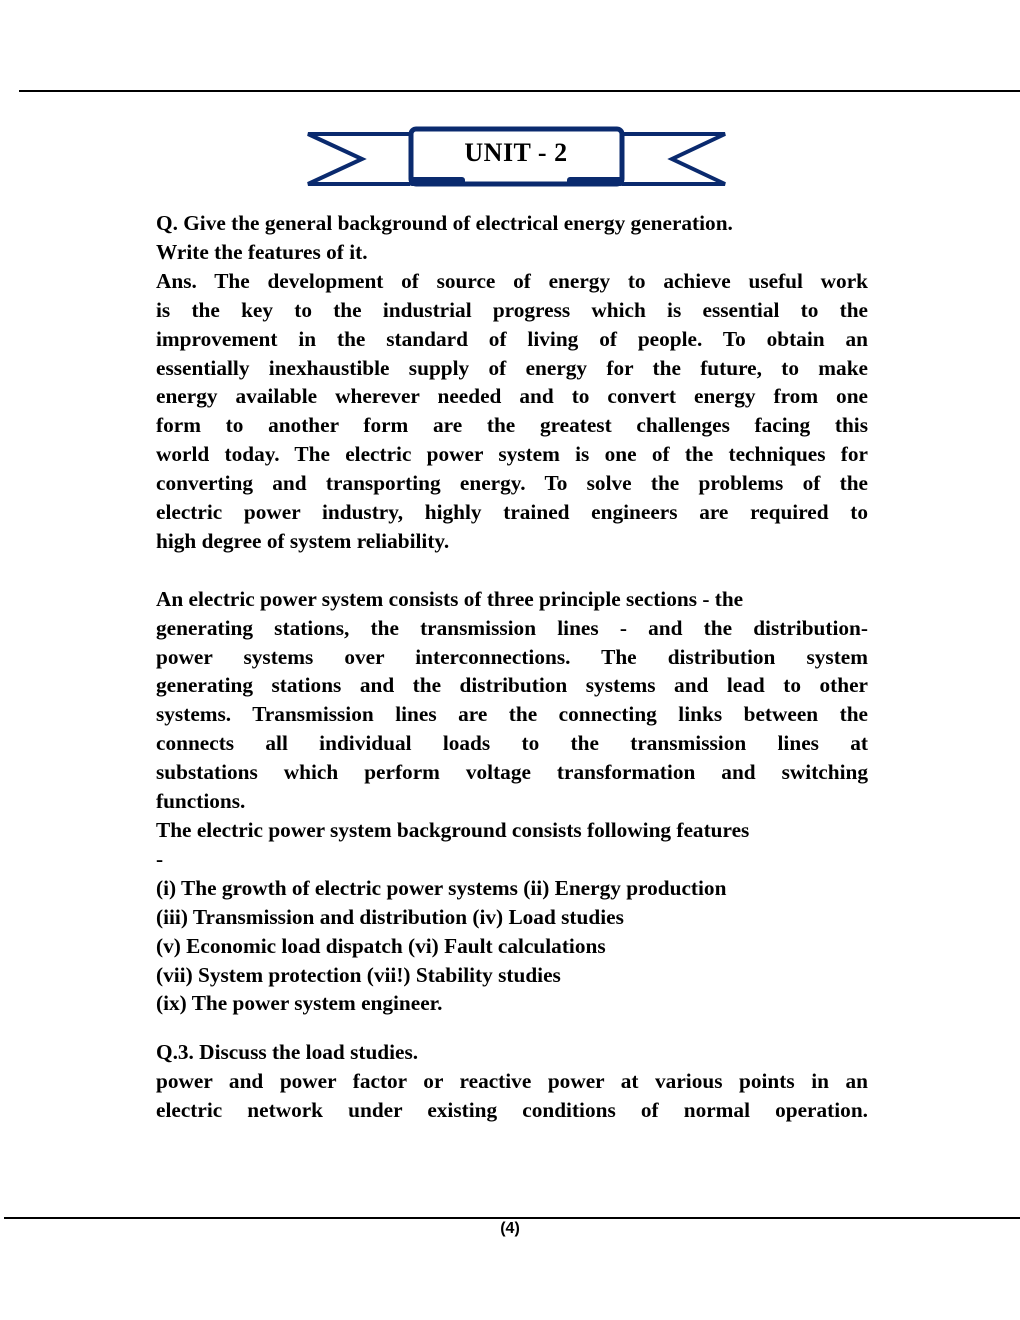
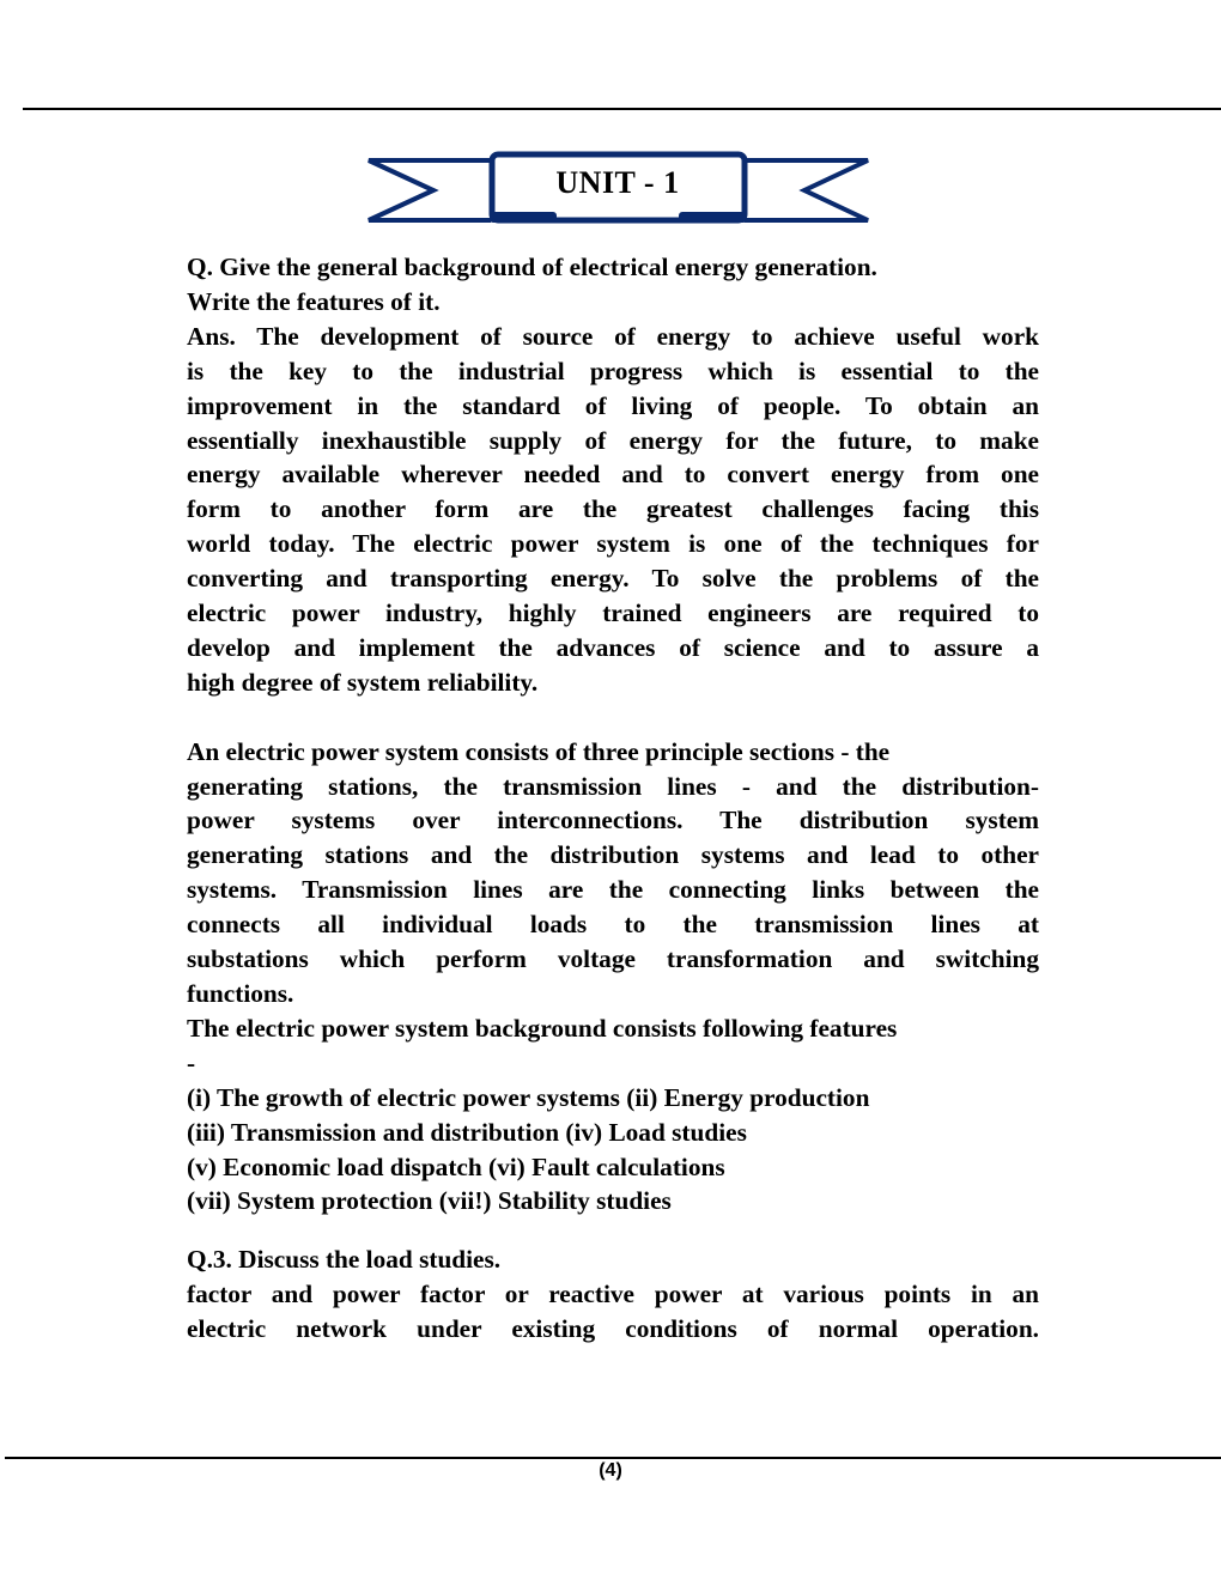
- UNIT - 2
+ UNIT - 1
  Q. Give the general background of electrical energy generation.
  Write the features of it.
  Ans. The development of source of energy to achieve useful work
  is the key to the industrial progress which is essential to the
  improvement in the standard of living of people. To obtain an
  essentially inexhaustible supply of energy for the future, to make
  energy available wherever needed and to convert energy from one
  form to another form are the greatest challenges facing this
  world today. The electric power system is one of the techniques for
  converting and transporting energy. To solve the problems of the
  electric power industry, highly trained engineers are required to
+ develop and implement the advances of science and to assure a
  high degree of system reliability.
  An electric power system consists of three principle sections - the
  generating stations, the transmission lines - and the distribution-
  power systems over interconnections. The distribution system
  generating stations and the distribution systems and lead to other
  systems. Transmission lines are the connecting links between the
  connects all individual loads to the transmission lines at
  substations which perform voltage transformation and switching
  functions.
  The electric power system background consists following features
  -
  (i) The growth of electric power systems (ii) Energy production
  (iii) Transmission and distribution (iv) Load studies
  (v) Economic load dispatch (vi) Fault calculations
  (vii) System protection (vii!) Stability studies
- (ix) The power system engineer.
  Q.3. Discuss the load studies.
- power and power factor or reactive power at various points in an
+ factor and power factor or reactive power at various points in an
  electric network under existing conditions of normal operation.
  (4)
